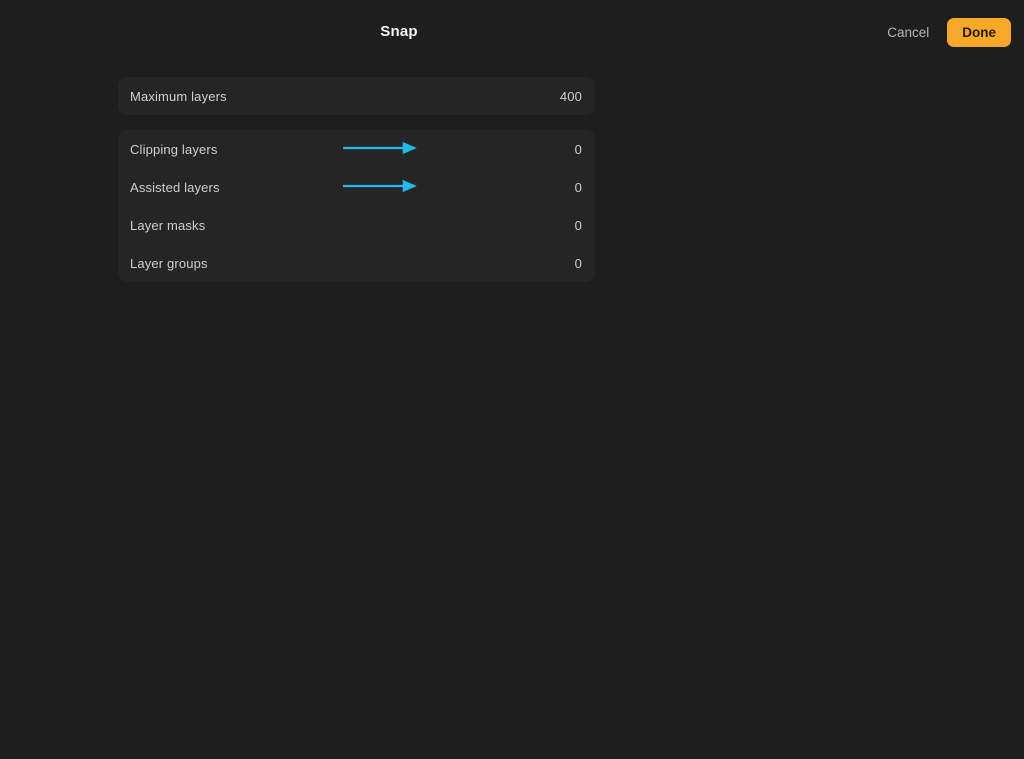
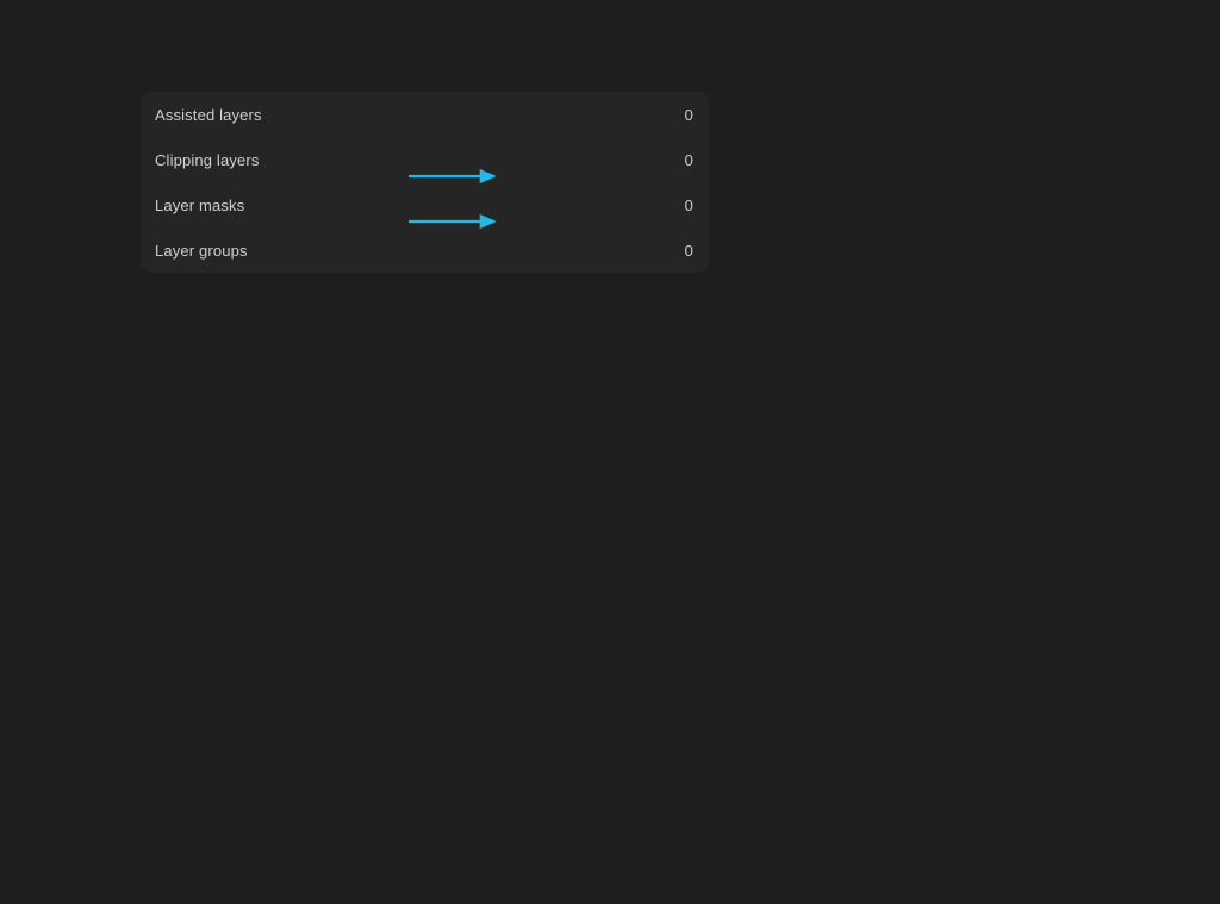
- Snap
- Cancel
- Done
- Maximum layers
- 400
- Clipping layers
+ Assisted layers
  0
- Assisted layers
+ Clipping layers
  0
  Layer masks
  0
  Layer groups
  0
